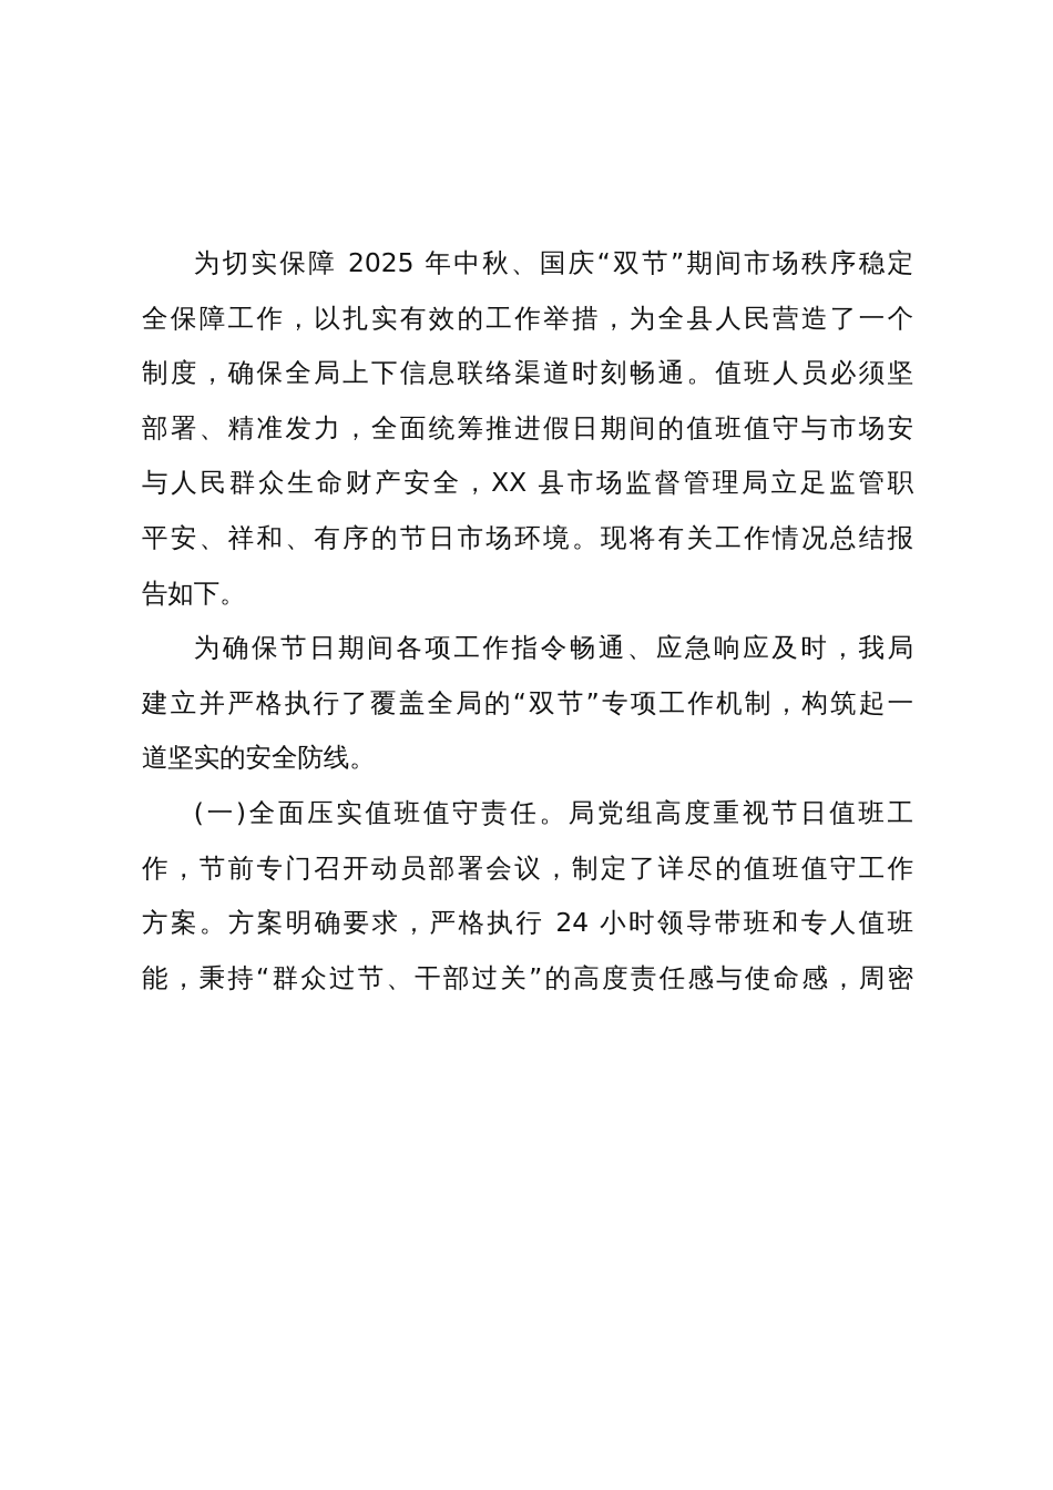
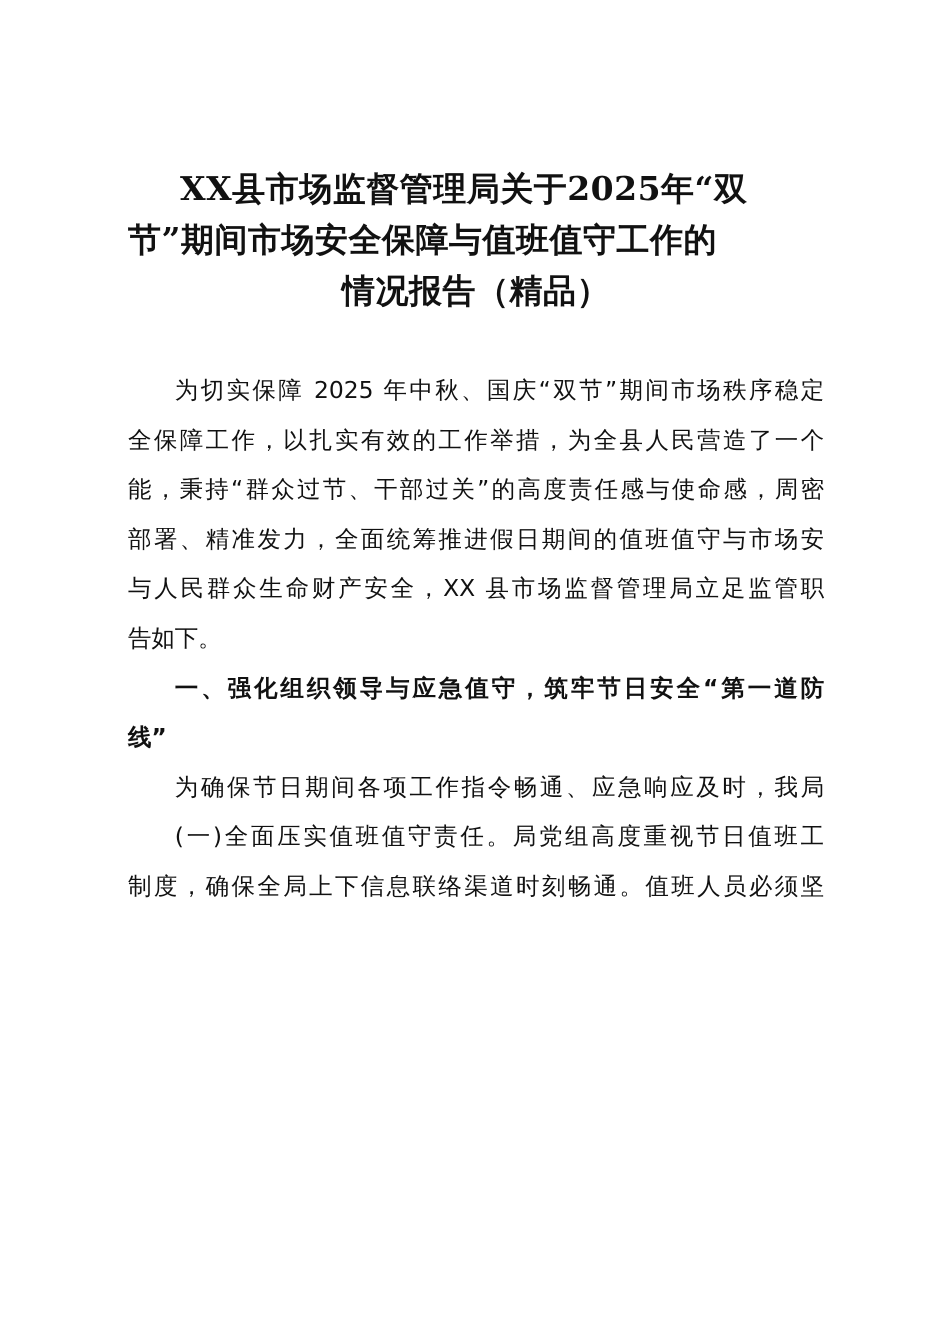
+ XX县市场监督管理局关于2025年“双
+ 节”期间市场安全保障与值班值守工作的
+ 情况报告（精品）
  为切实保障 2025 年中秋、国庆“双节”期间市场秩序稳定
  全保障工作，以扎实有效的工作举措，为全县人民营造了一个
- 制度，确保全局上下信息联络渠道时刻畅通。值班人员必须坚
+ 能，秉持“群众过节、干部过关”的高度责任感与使命感，周密
  部署、精准发力，全面统筹推进假日期间的值班值守与市场安
  与人民群众生命财产安全，XX 县市场监督管理局立足监管职
- 平安、祥和、有序的节日市场环境。现将有关工作情况总结报
  告如下。
+ 一、强化组织领导与应急值守，筑牢节日安全“第一道防
+ 线”
  为确保节日期间各项工作指令畅通、应急响应及时，我局
- 建立并严格执行了覆盖全局的“双节”专项工作机制，构筑起一
- 道坚实的安全防线。
  (一)全面压实值班值守责任。局党组高度重视节日值班工
- 作，节前专门召开动员部署会议，制定了详尽的值班值守工作
- 方案。方案明确要求，严格执行 24 小时领导带班和专人值班
- 能，秉持“群众过节、干部过关”的高度责任感与使命感，周密
+ 制度，确保全局上下信息联络渠道时刻畅通。值班人员必须坚
